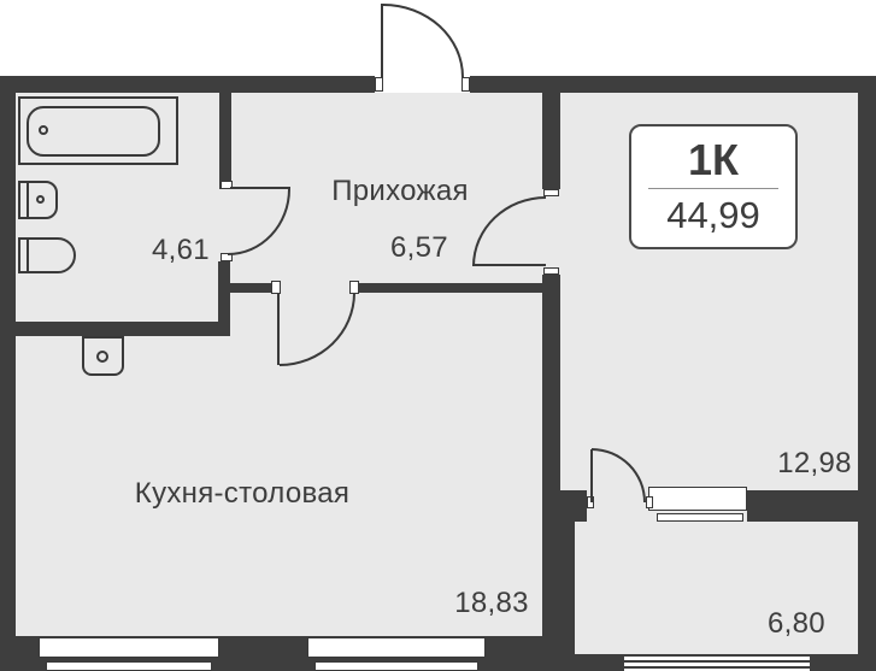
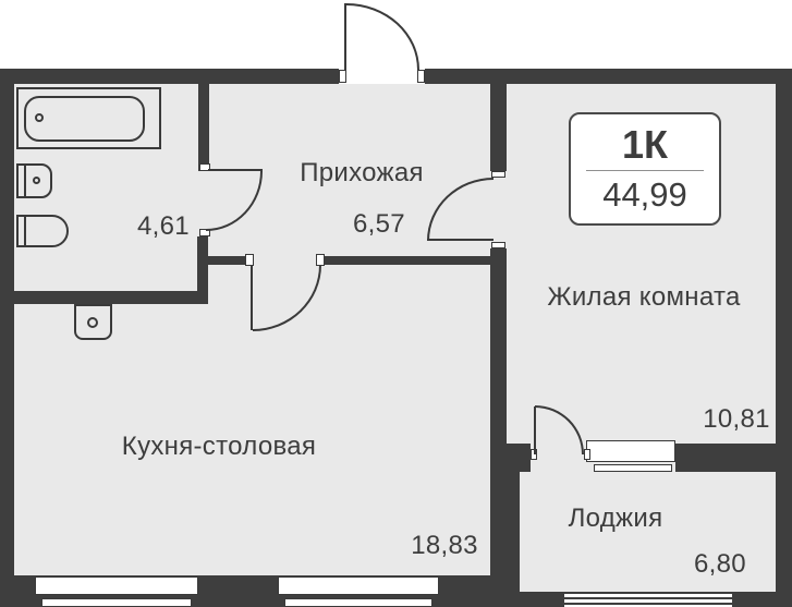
  1К
  44,99
  Прихожая
  6,57
  4,61
+ Жилая комната
- 12,98
+ 10,81
  Кухня-столовая
  18,83
+ Лоджия
  6,80
